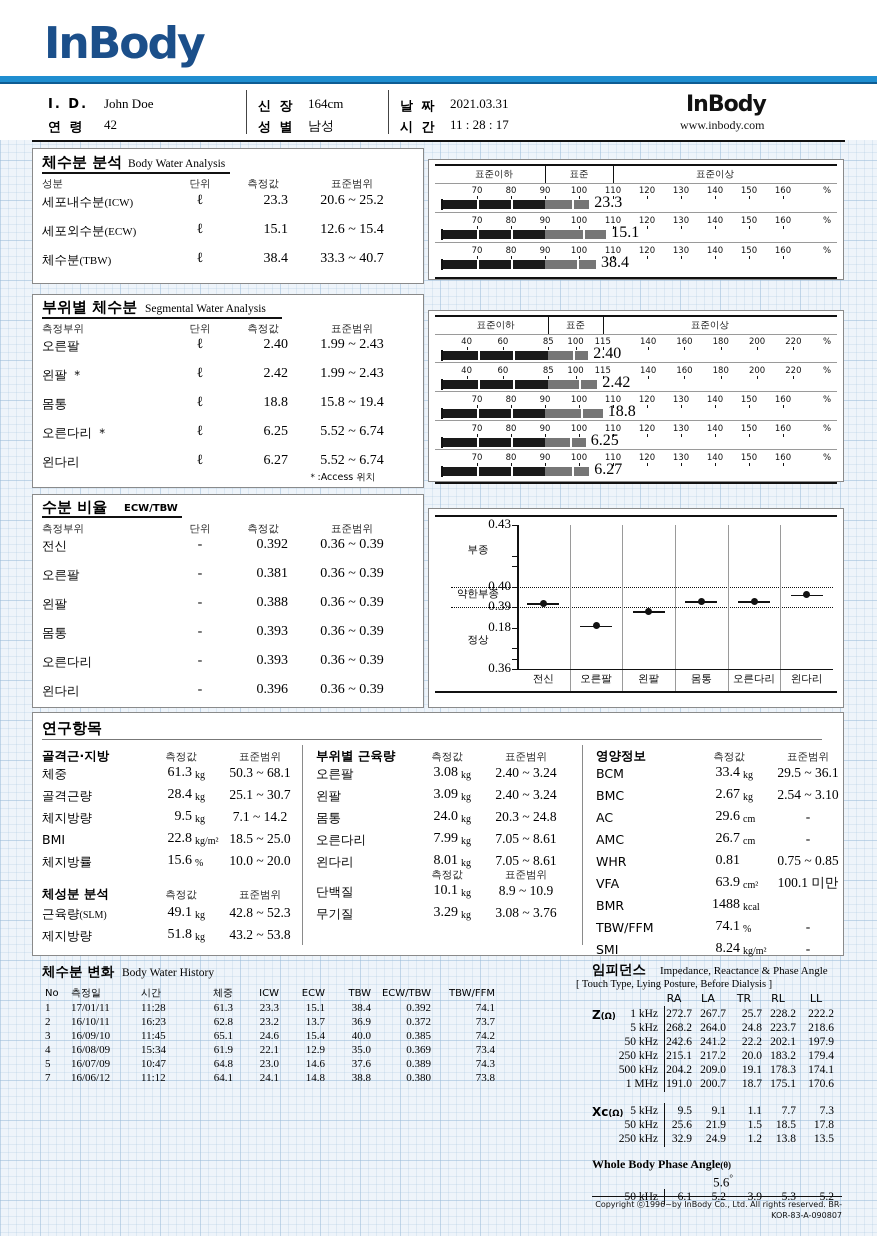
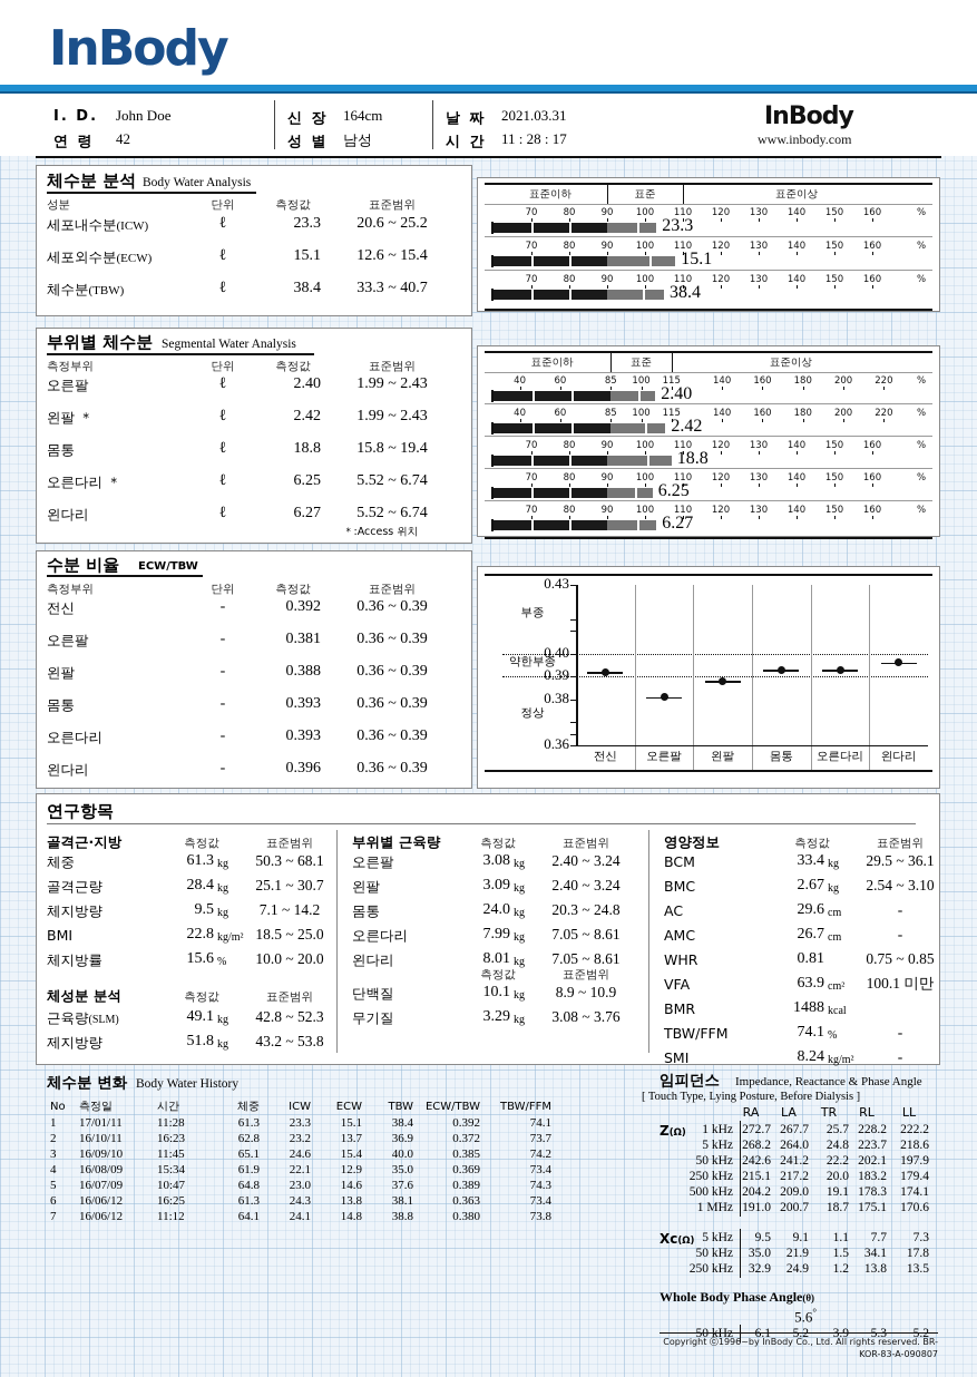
  InBody
  I. D.
  John Doe
  연 령
  42
  신 장
  164cm
  성 별
  남성
  날 짜
  2021.03.31
  시 간
  11 : 28 : 17
  InBody
  www.inbody.com
  체수분 분석
  Body Water Analysis
  성분
  단위
  측정값
  표준범위
  세포내수분(ICW)
  ℓ
  23.3
  20.6 ~ 25.2
  세포외수분(ECW)
  ℓ
  15.1
  12.6 ~ 15.4
  체수분(TBW)
  ℓ
  38.4
  33.3 ~ 40.7
  표준이하
  표준
  표준이상
  70
  80
  90
  100
  110
  120
  130
  140
  150
  160
  %
  23.3
  70
  80
  90
  100
  110
  120
  130
  140
  150
  160
  %
  15.1
  70
  80
  90
  100
  110
  120
  130
  140
  150
  160
  %
  38.4
  부위별 체수분
  Segmental Water Analysis
  측정부위
  단위
  측정값
  표준범위
  오른팔
  ℓ
  2.40
  1.99 ~ 2.43
  왼팔 ＊
  ℓ
  2.42
  1.99 ~ 2.43
  몸통
  ℓ
  18.8
  15.8 ~ 19.4
  오른다리 ＊
  ℓ
  6.25
  5.52 ~ 6.74
  왼다리
  ℓ
  6.27
  5.52 ~ 6.74
  ＊:Access 위치
  표준이하
  표준
  표준이상
  40
  60
  85
  100
  115
  140
  160
  180
  200
  220
  %
  2.40
  40
  60
  85
  100
  115
  140
  160
  180
  200
  220
  %
  2.42
  70
  80
  90
  100
  110
  120
  130
  140
  150
  160
  %
  18.8
  70
  80
  90
  100
  110
  120
  130
  140
  150
  160
  %
  6.25
  70
  80
  90
  100
  110
  120
  130
  140
  150
  160
  %
  6.27
  수분 비율
  ECW/TBW
  측정부위
  단위
  측정값
  표준범위
  전신
  -
  0.392
  0.36 ~ 0.39
  오른팔
  -
  0.381
  0.36 ~ 0.39
  왼팔
  -
  0.388
  0.36 ~ 0.39
  몸통
  -
  0.393
  0.36 ~ 0.39
  오른다리
  -
  0.393
  0.36 ~ 0.39
  왼다리
  -
  0.396
  0.36 ~ 0.39
  0.36
- 0.18
+ 0.38
  0.39
  0.40
  0.43
  부종
  약한부종
  정상
  전신
  오른팔
  왼팔
  몸통
  오른다리
  왼다리
  연구항목
  골격근·지방
  측정값
  표준범위
  체중
  61.3
  kg
  50.3 ~ 68.1
  골격근량
  28.4
  kg
  25.1 ~ 30.7
  체지방량
  9.5
  kg
  7.1 ~ 14.2
  BMI
  22.8
  kg/m²
  18.5 ~ 25.0
  체지방률
  15.6
  %
  10.0 ~ 20.0
  체성분 분석
  측정값
  표준범위
  근육량(SLM)
  49.1
  kg
  42.8 ~ 52.3
  제지방량
  51.8
  kg
  43.2 ~ 53.8
  부위별 근육량
  측정값
  표준범위
  오른팔
  3.08
  kg
  2.40 ~ 3.24
  왼팔
  3.09
  kg
  2.40 ~ 3.24
  몸통
  24.0
  kg
  20.3 ~ 24.8
  오른다리
  7.99
  kg
  7.05 ~ 8.61
  왼다리
  8.01
  kg
  7.05 ~ 8.61
  측정값
  표준범위
  단백질
  10.1
  kg
  8.9 ~ 10.9
  무기질
  3.29
  kg
  3.08 ~ 3.76
  영양정보
  측정값
  표준범위
  BCM
  33.4
  kg
  29.5 ~ 36.1
  BMC
  2.67
  kg
  2.54 ~ 3.10
  AC
  29.6
  cm
  -
  AMC
  26.7
  cm
  -
  WHR
  0.81
  0.75 ~ 0.85
  VFA
  63.9
  cm²
  100.1 미만
  BMR
  1488
  kcal
  TBW/FFM
  74.1
  %
  -
  SMI
  8.24
  kg/m²
  -
  체수분 변화
  Body Water History
  No	측정일	시간	체중	ICW	ECW	TBW	ECW/TBW	TBW/FFM
  1	17/01/11	11:28	61.3	23.3	15.1	38.4	0.392	74.1
  2	16/10/11	16:23	62.8	23.2	13.7	36.9	0.372	73.7
  3	16/09/10	11:45	65.1	24.6	15.4	40.0	0.385	74.2
  4	16/08/09	15:34	61.9	22.1	12.9	35.0	0.369	73.4
  5	16/07/09	10:47	64.8	23.0	14.6	37.6	0.389	74.3
+ 6	16/06/12	16:25	61.3	24.3	13.8	38.1	0.363	73.4
  7	16/06/12	11:12	64.1	24.1	14.8	38.8	0.380	73.8
  임피던스
  Impedance, Reactance & Phase Angle
  [ Touch Type, Lying Posture, Before Dialysis ]
  RA
  LA
  TR
  RL
  LL
  Z(Ω)
  1 kHz
  272.7
  267.7
  25.7
  228.2
  222.2
  5 kHz
  268.2
  264.0
  24.8
  223.7
  218.6
  50 kHz
  242.6
  241.2
  22.2
  202.1
  197.9
  250 kHz
  215.1
  217.2
  20.0
  183.2
  179.4
  500 kHz
  204.2
  209.0
  19.1
  178.3
  174.1
  1 MHz
  191.0
  200.7
  18.7
  175.1
  170.6
  Xc(Ω)
  5 kHz
  9.5
  9.1
  1.1
  7.7
  7.3
  50 kHz
- 25.6
+ 35.0
  21.9
  1.5
- 18.5
+ 34.1
  17.8
  250 kHz
  32.9
  24.9
  1.2
  13.8
  13.5
  Whole Body Phase Angle(θ)
  5.6°
  50 kHz
  6.1
  5.2
  3.9
  5.3
  5.2
  Copyright ⓒ1996~by InBody Co., Ltd. All rights reserved. BR-KOR-83-A-090807
